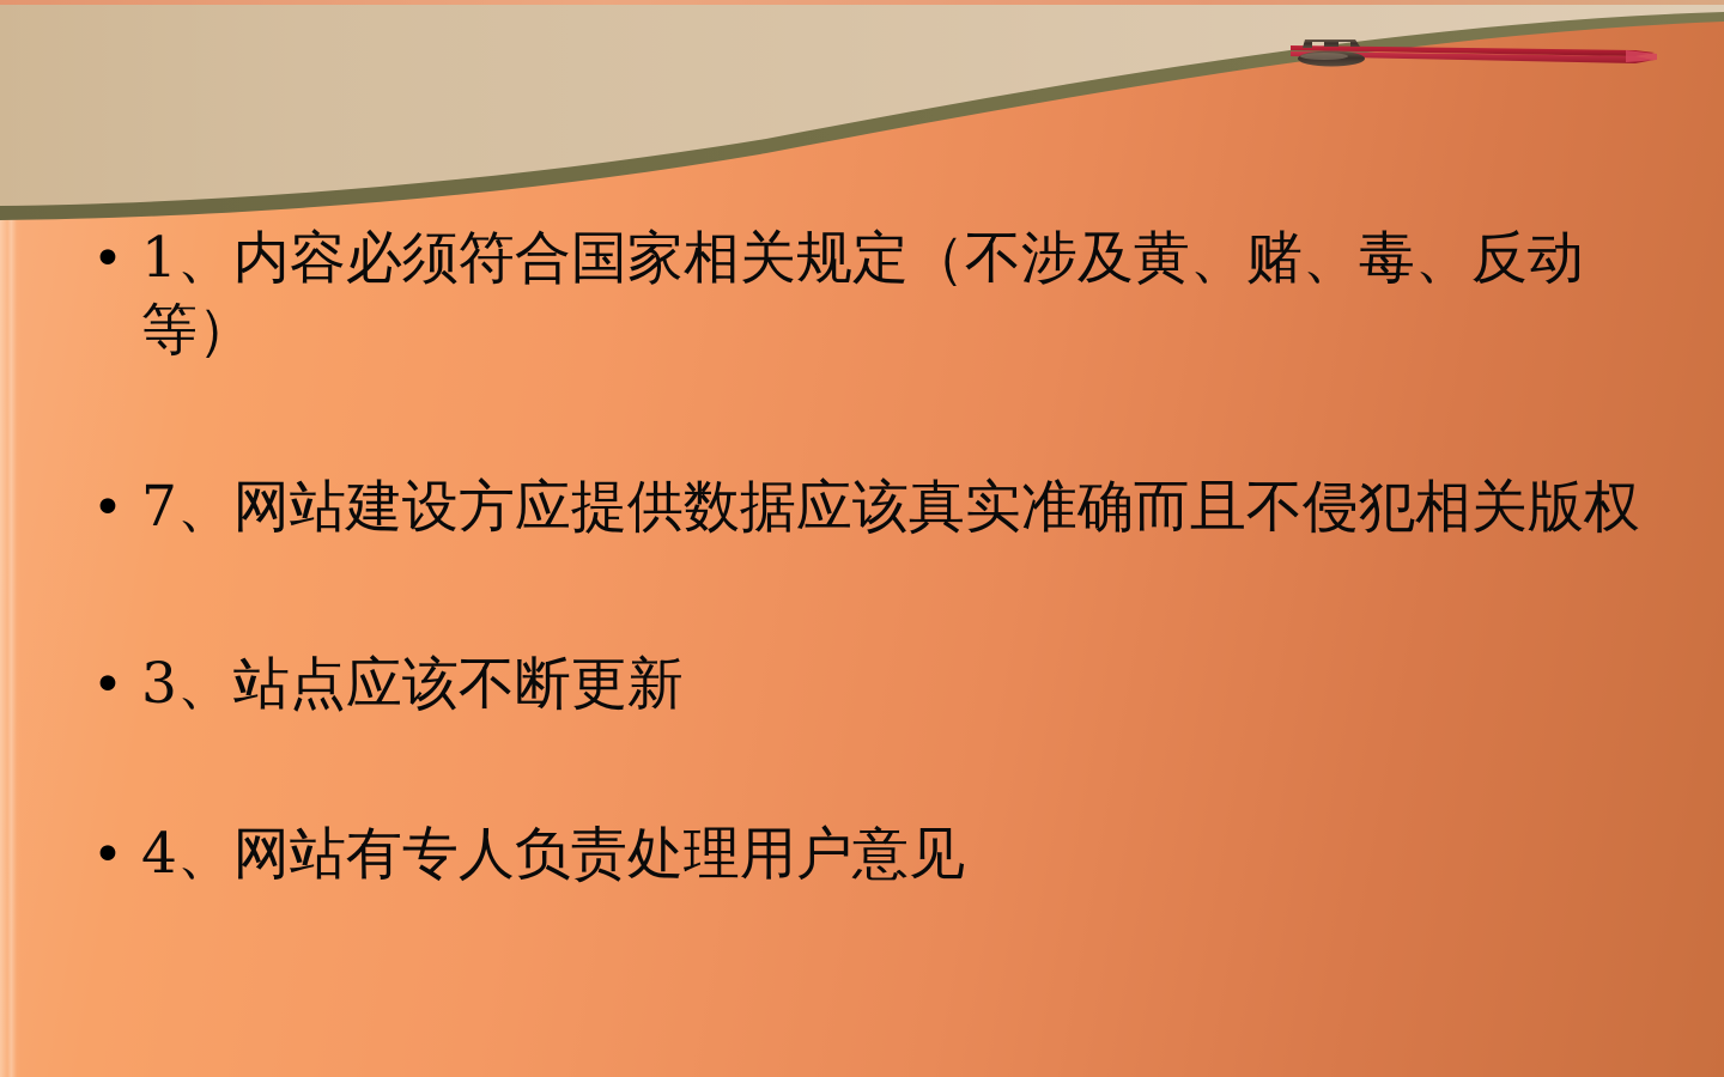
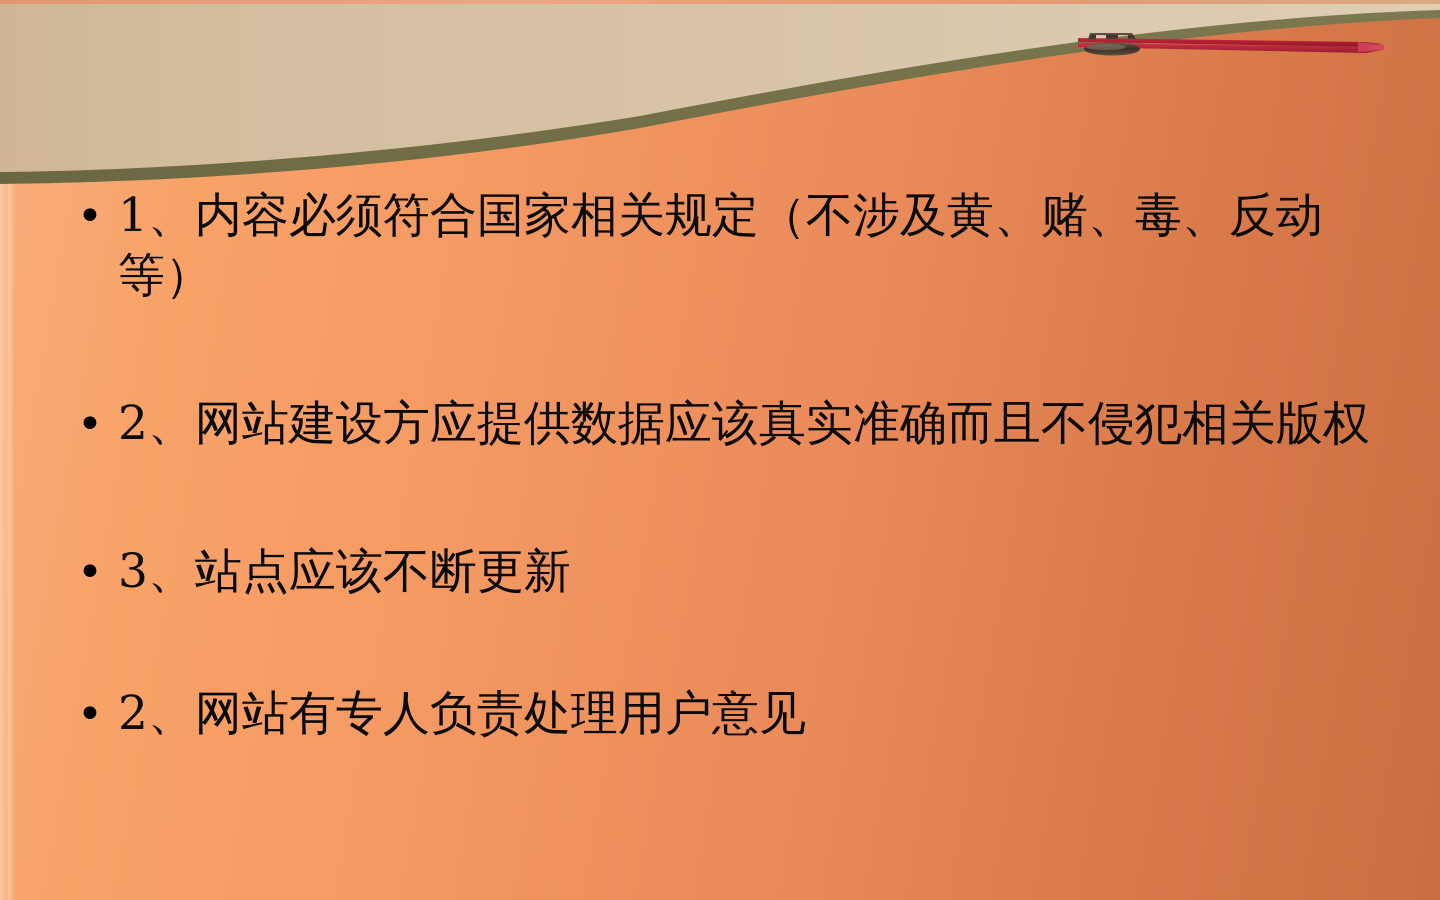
  •
  1、内容必须符合国家相关规定（不涉及黄、赌、毒、反动等）
  •
- 7、网站建设方应提供数据应该真实准确而且不侵犯相关版权
+ 2、网站建设方应提供数据应该真实准确而且不侵犯相关版权
  •
  3、站点应该不断更新
  •
- 4、网站有专人负责处理用户意见
+ 2、网站有专人负责处理用户意见
